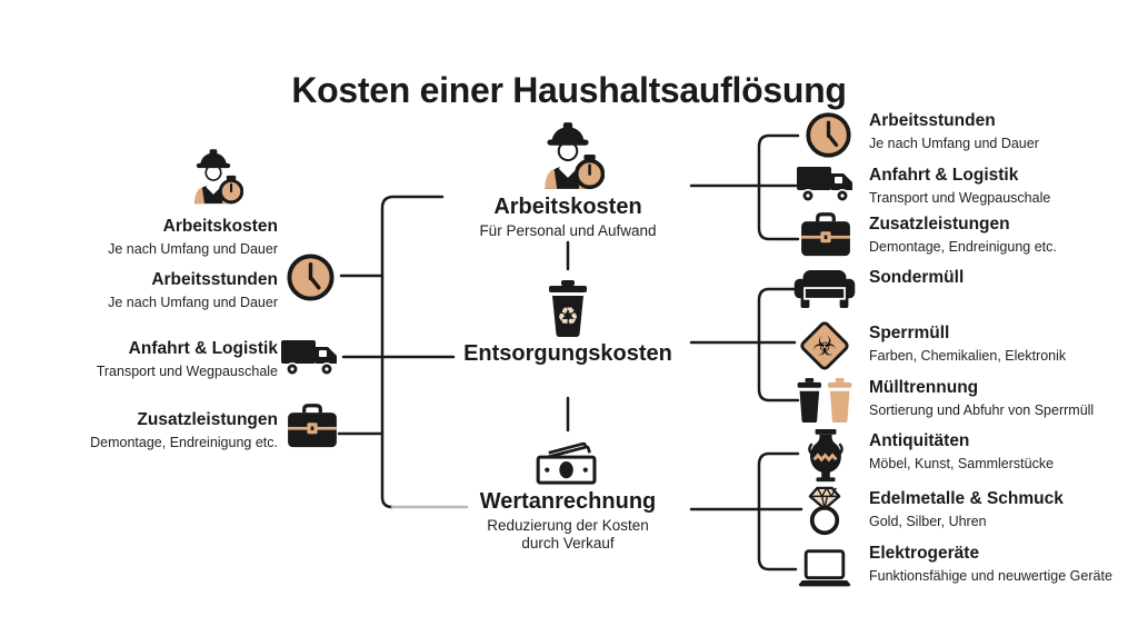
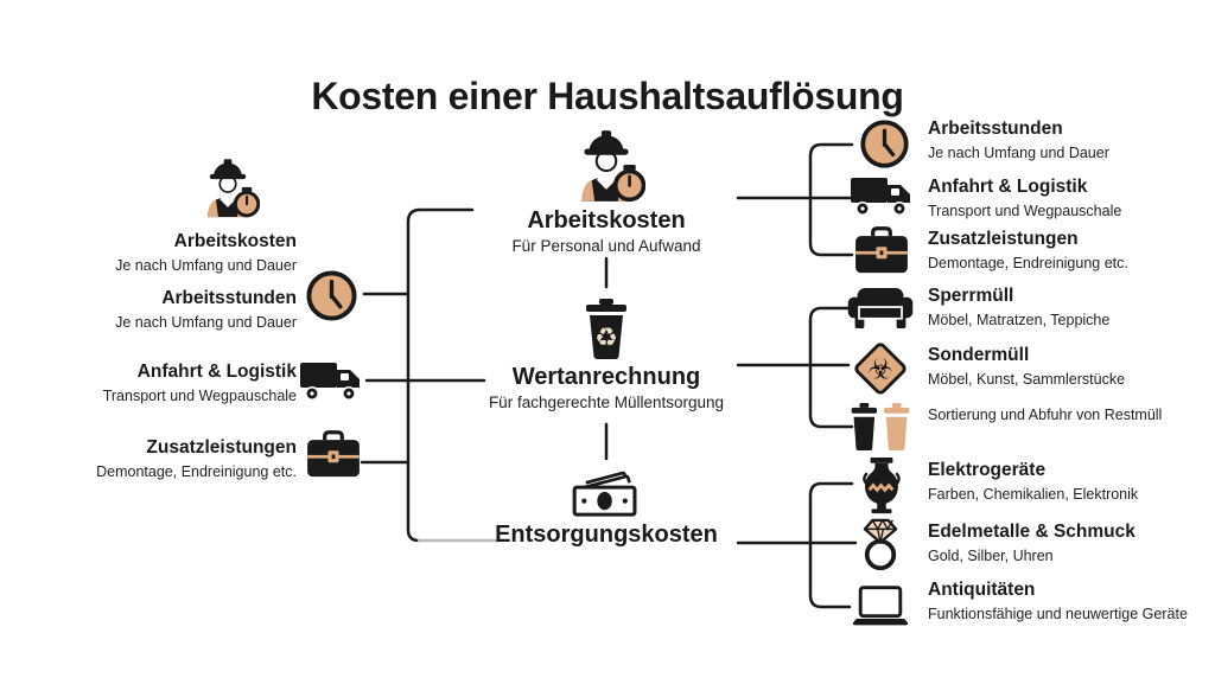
  Kosten einer Haushaltsauflösung
  Arbeitskosten
  Je nach Umfang und Dauer
  Arbeitsstunden
  Je nach Umfang und Dauer
  Anfahrt & Logistik
  Transport und Wegpauschale
  Zusatzleistungen
  Demontage, Endreinigung etc.
  Arbeitskosten
  Für Personal und Aufwand
  ♻
- Entsorgungskosten
+ Wertanrechnung
+ Für fachgerechte Müllentsorgung
- Wertanrechnung
+ Entsorgungskosten
- Reduzierung der Kosten durch Verkauf
  Arbeitsstunden
  Je nach Umfang und Dauer
  Anfahrt & Logistik
  Transport und Wegpauschale
  Zusatzleistungen
  Demontage, Endreinigung etc.
- Sondermüll
+ Sperrmüll
+ Möbel, Matratzen, Teppiche
  ☣
- Sperrmüll
+ Sondermüll
- Farben, Chemikalien, Elektronik
+ Möbel, Kunst, Sammlerstücke
- Mülltrennung
- Sortierung und Abfuhr von Sperrmüll
+ Sortierung und Abfuhr von Restmüll
- Antiquitäten
+ Elektrogeräte
- Möbel, Kunst, Sammlerstücke
+ Farben, Chemikalien, Elektronik
  Edelmetalle & Schmuck
  Gold, Silber, Uhren
- Elektrogeräte
+ Antiquitäten
  Funktionsfähige und neuwertige Geräte
